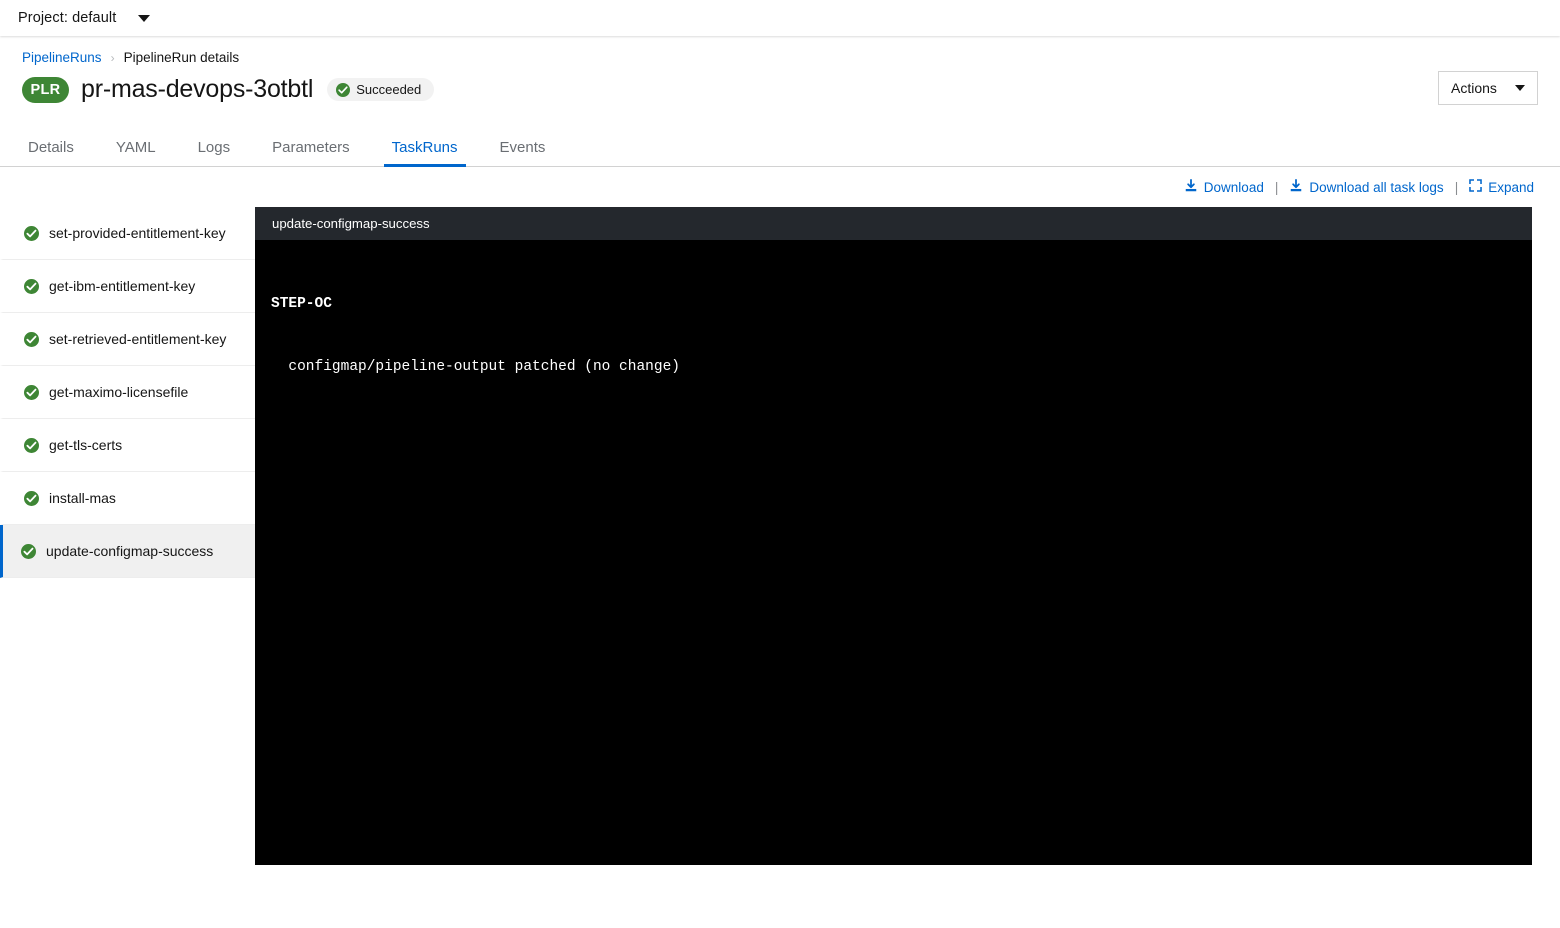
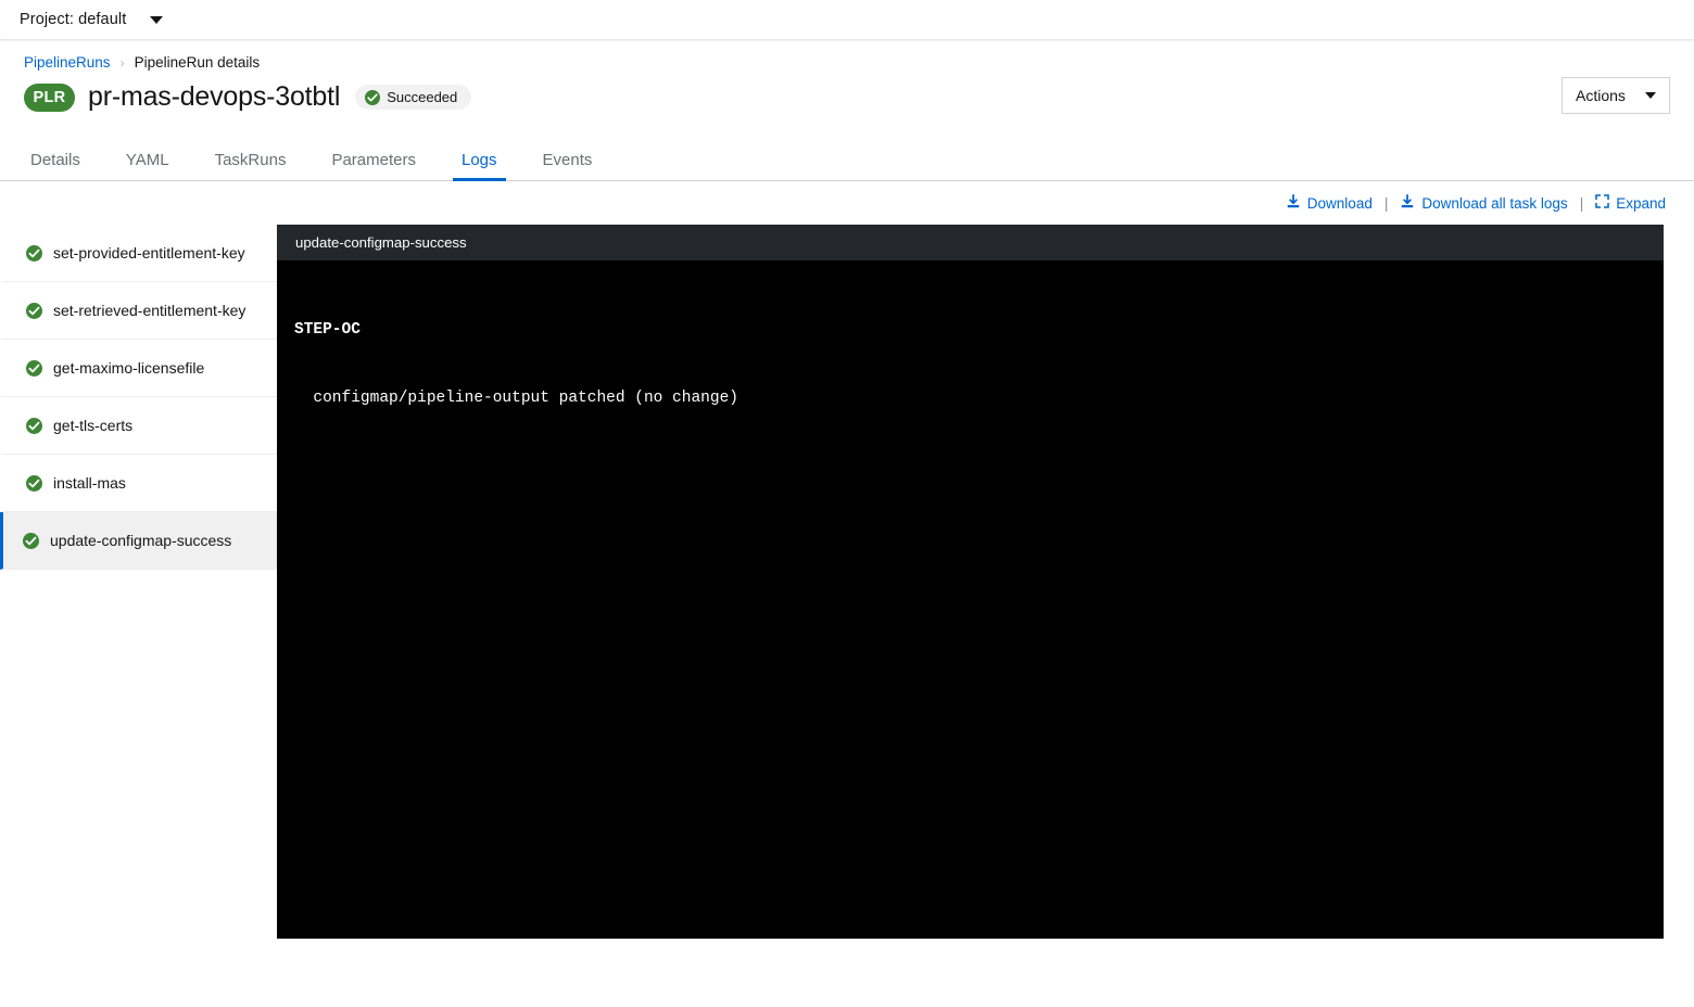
  Project: default
  PipelineRuns
  ›
  PipelineRun details
  PLR
  pr-mas-devops-3otbtl
  Succeeded
  Actions
  Details
  YAML
- Logs
+ TaskRuns
  Parameters
- TaskRuns
+ Logs
  Events
  Download
  |
  Download all task logs
  |
  Expand
  set-provided-entitlement-key
- get-ibm-entitlement-key
  set-retrieved-entitlement-key
  get-maximo-licensefile
  get-tls-certs
  install-mas
  update-configmap-success
  update-configmap-success
  STEP-OC
  configmap/pipeline-output patched (no change)
